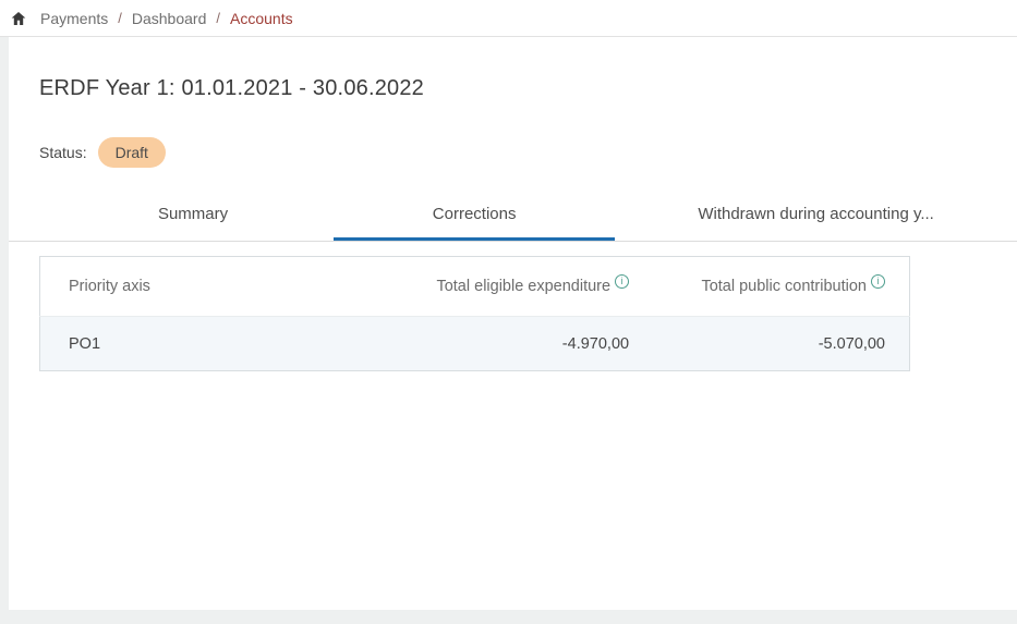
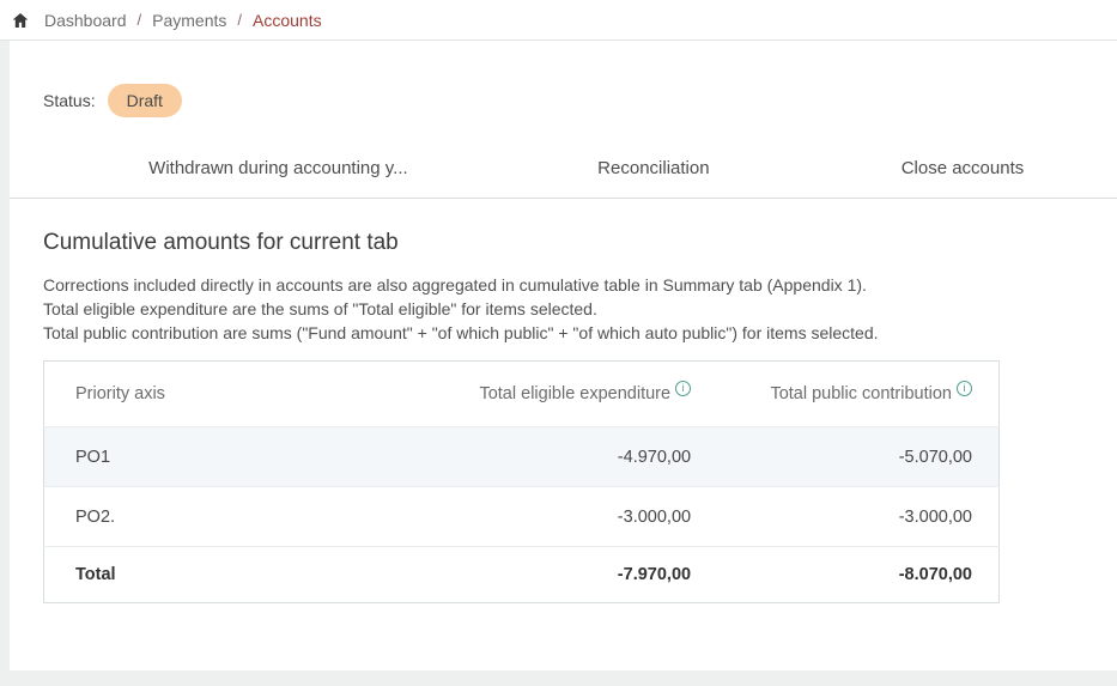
- Payments
+ Dashboard
  /
- Dashboard
+ Payments
  /
  Accounts
- ERDF Year 1: 01.01.2021 - 30.06.2022
  Status:
  Draft
- Summary
- Corrections
  Withdrawn during accounting y...
+ Reconciliation
+ Close accounts
+ Cumulative amounts for current tab
+ Corrections included directly in accounts are also aggregated in cumulative table in Summary tab (Appendix 1).
+ Total eligible expenditure are the sums of "Total eligible" for items selected.
+ Total public contribution are sums ("Fund amount" + "of which public" + "of which auto public") for items selected.
  Priority axis	Total eligible expenditure i	Total public contribution i
  PO1	-4.970,00	-5.070,00
+ PO2.	-3.000,00	-3.000,00
+ Total	-7.970,00	-8.070,00
